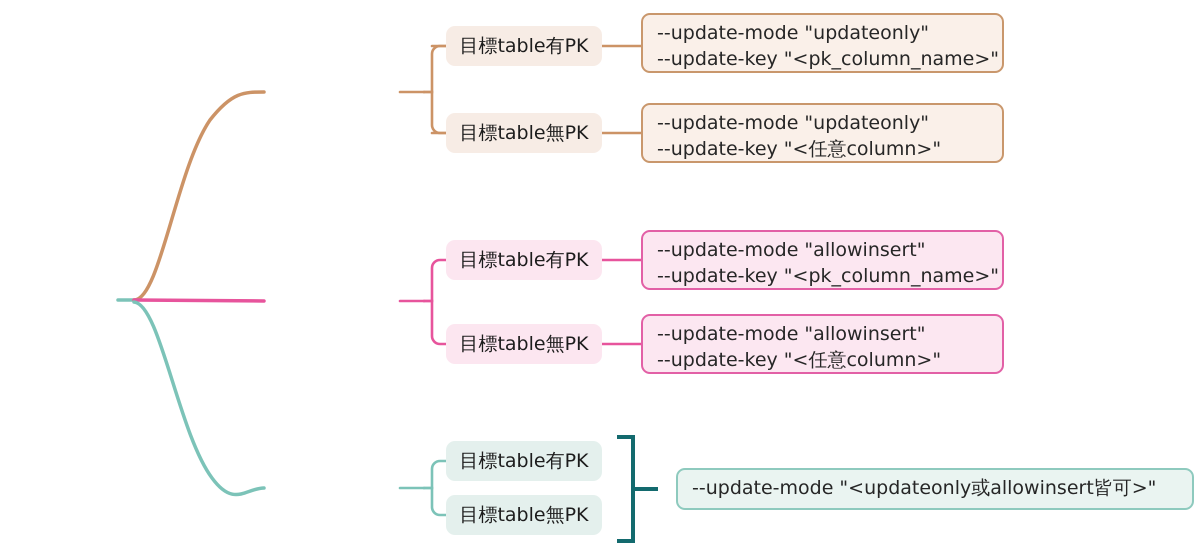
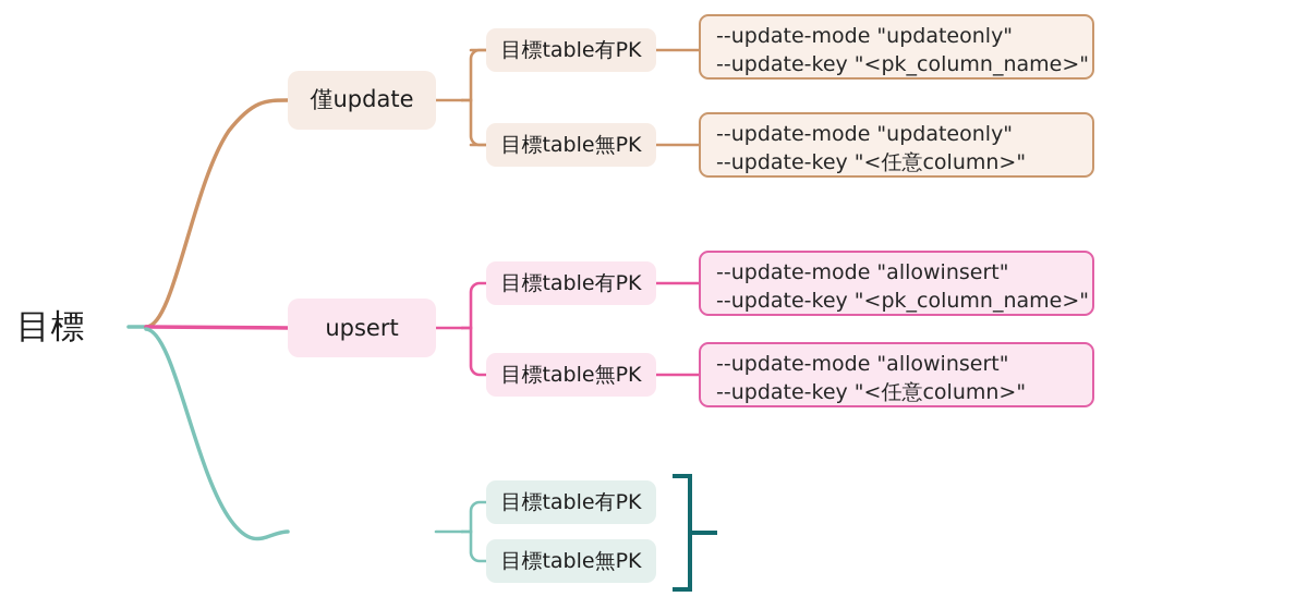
+ 目標
+ 僅update
  目標table有PK
  --update-mode "updateonly"
  --update-key "<pk_column_name>"
  目標table無PK
  --update-mode "updateonly"
  --update-key "<任意column>"
+ upsert
  目標table有PK
  --update-mode "allowinsert"
  --update-key "<pk_column_name>"
  目標table無PK
  --update-mode "allowinsert"
  --update-key "<任意column>"
  目標table有PK
  目標table無PK
- --update-mode "<updateonly或allowinsert皆可>"
